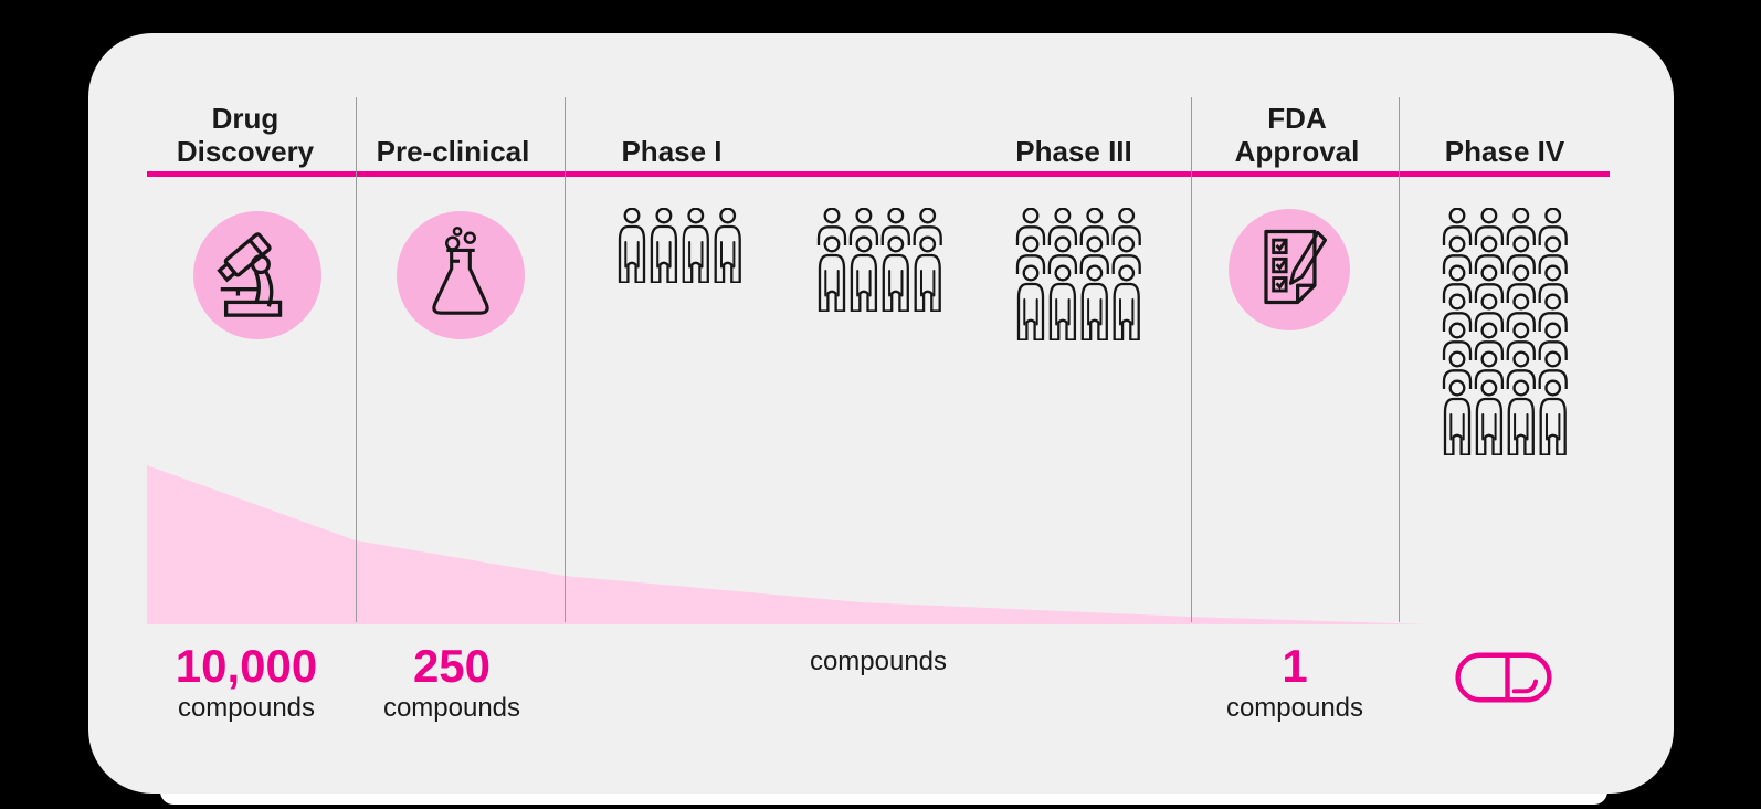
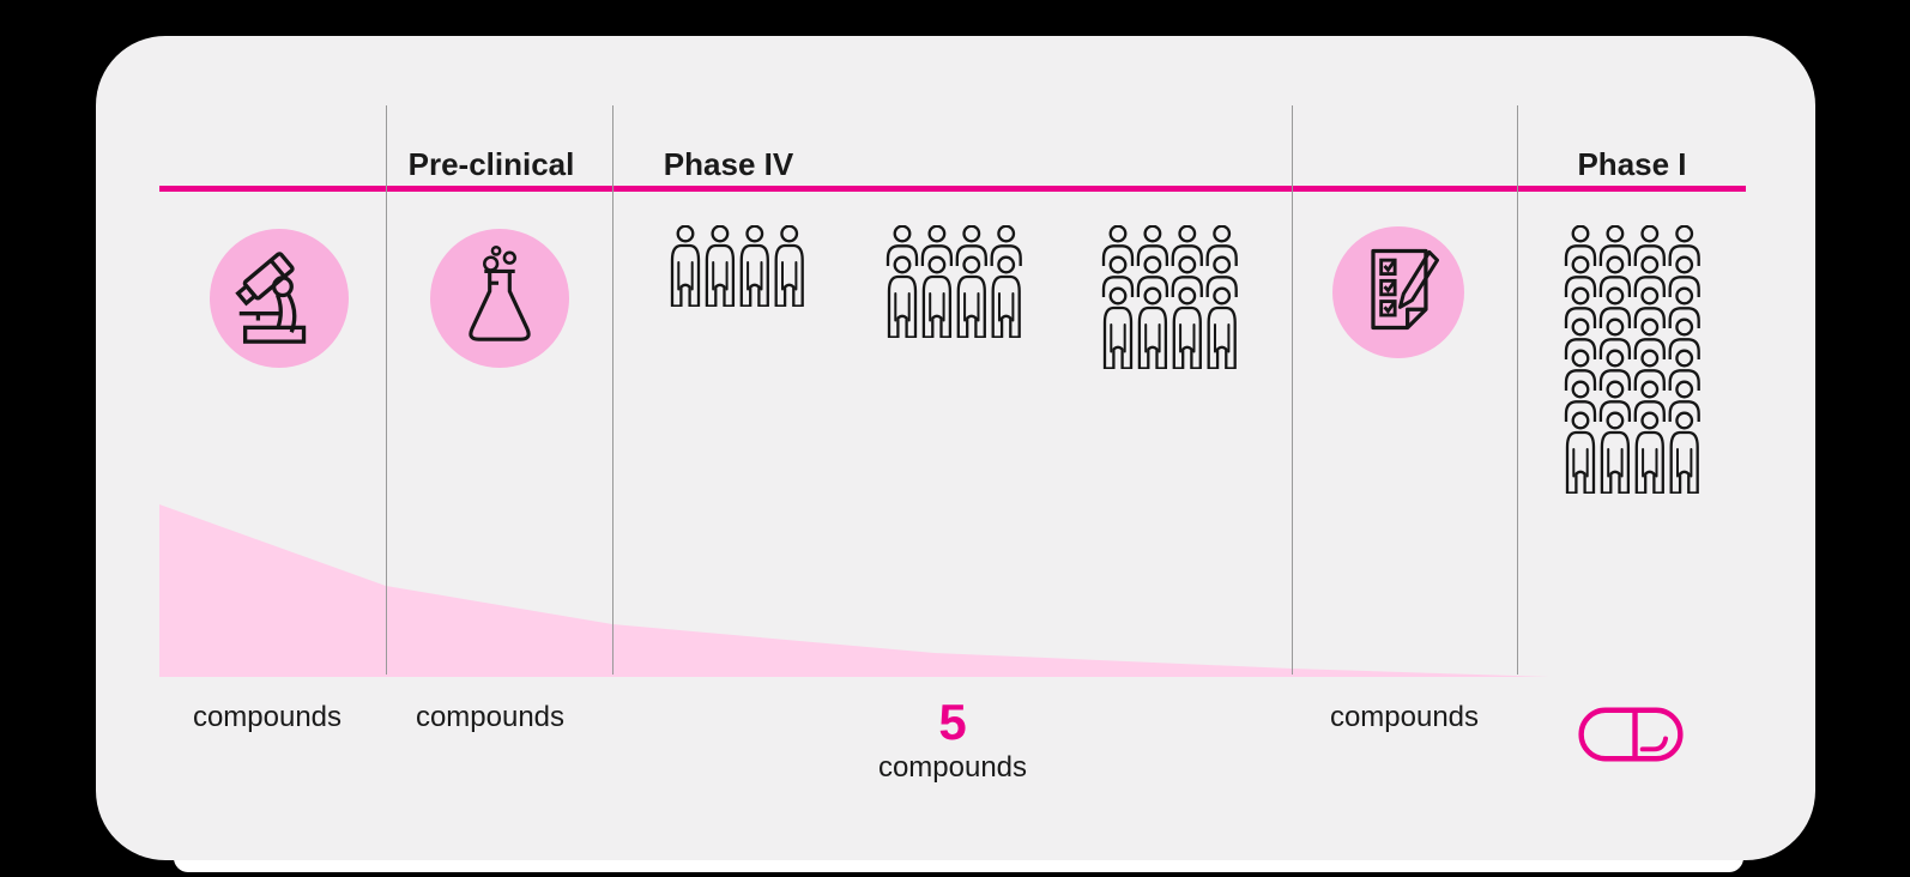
- Drug
- Discovery
  Pre-clinical
- Phase I
+ Phase IV
- Phase III
- FDA
- Approval
- Phase IV
+ Phase I
- 10,000
  compounds
- 250
  compounds
+ 5
  compounds
- 1
  compounds
